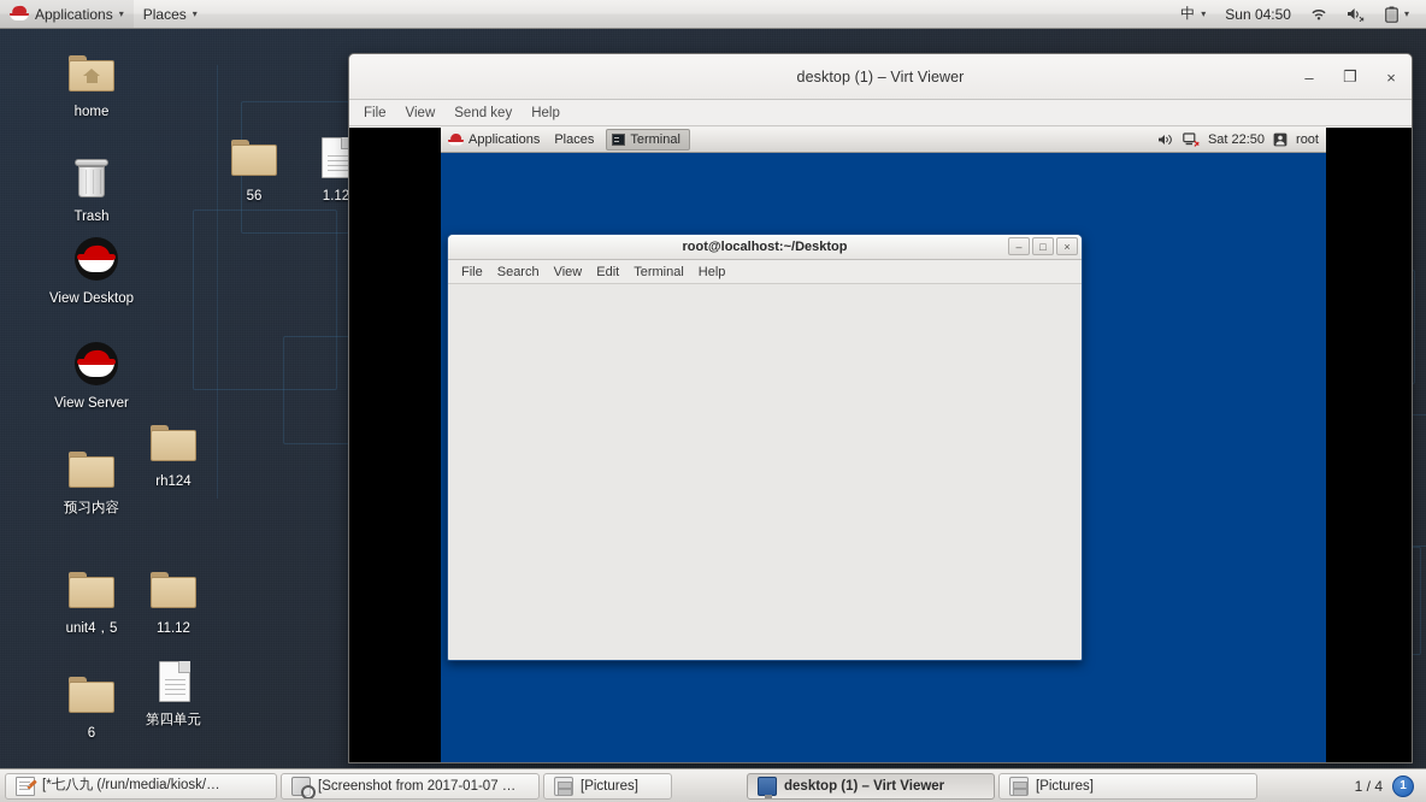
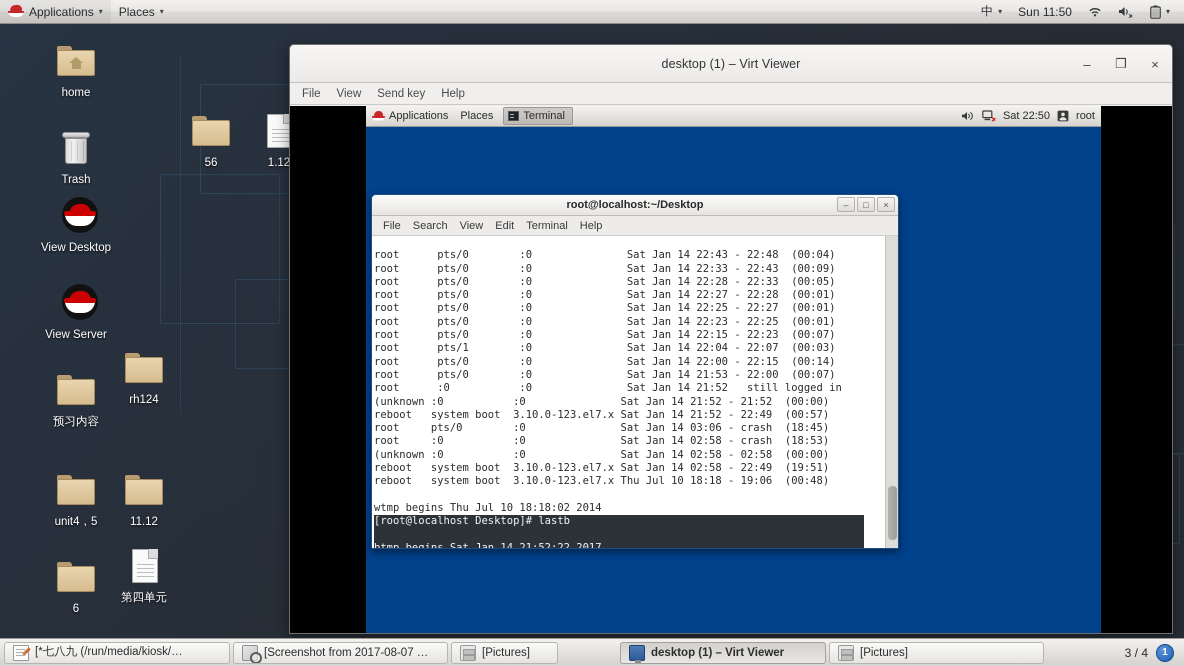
  Applications
  ▾
  Places
  ▾
  中
  ▾
- Sun 04:50
+ Sun 11:50
  ▾
  home
  Trash
  View Desktop
  View Server
  预习内容
  rh124
  unit4，5
  11.12
  6
  第四单元
  56
  1.12
  desktop (1) – Virt Viewer
  –
  ❐
  ×
  File
  View
  Send key
  Help
  Applications
  Places
  Terminal
  Sat 22:50
  root
  root@localhost:~/Desktop
  –
  □
  ×
  File
  Search
  View
  Edit
  Terminal
  Help
+ root pts/0 :0 Sat Jan 14 22:43 - 22:48 (00:04)
+ root pts/0 :0 Sat Jan 14 22:33 - 22:43 (00:09)
+ root pts/0 :0 Sat Jan 14 22:28 - 22:33 (00:05)
+ root pts/0 :0 Sat Jan 14 22:27 - 22:28 (00:01)
+ root pts/0 :0 Sat Jan 14 22:25 - 22:27 (00:01)
+ root pts/0 :0 Sat Jan 14 22:23 - 22:25 (00:01)
+ root pts/0 :0 Sat Jan 14 22:15 - 22:23 (00:07)
+ root pts/1 :0 Sat Jan 14 22:04 - 22:07 (00:03)
+ root pts/0 :0 Sat Jan 14 22:00 - 22:15 (00:14)
+ root pts/0 :0 Sat Jan 14 21:53 - 22:00 (00:07)
+ root :0 :0 Sat Jan 14 21:52 still logged in
+ (unknown :0 :0 Sat Jan 14 21:52 - 21:52 (00:00)
+ reboot system boot 3.10.0-123.el7.x Sat Jan 14 21:52 - 22:49 (00:57)
+ root pts/0 :0 Sat Jan 14 03:06 - crash (18:45)
+ root :0 :0 Sat Jan 14 02:58 - crash (18:53)
+ (unknown :0 :0 Sat Jan 14 02:58 - 02:58 (00:00)
+ reboot system boot 3.10.0-123.el7.x Sat Jan 14 02:58 - 22:49 (19:51)
+ reboot system boot 3.10.0-123.el7.x Thu Jul 10 18:18 - 19:06 (00:48)
+ wtmp begins Thu Jul 10 18:18:02 2014
+ [root@localhost Desktop]# lastb
+ btmp begins Sat Jan 14 21:52:22 2017
  [*七八九 (/run/media/kiosk/…
- [Screenshot from 2017-01-07 …
+ [Screenshot from 2017-08-07 …
  [Pictures]
  desktop (1) – Virt Viewer
  [Pictures]
- 1 / 4
+ 3 / 4
  1
